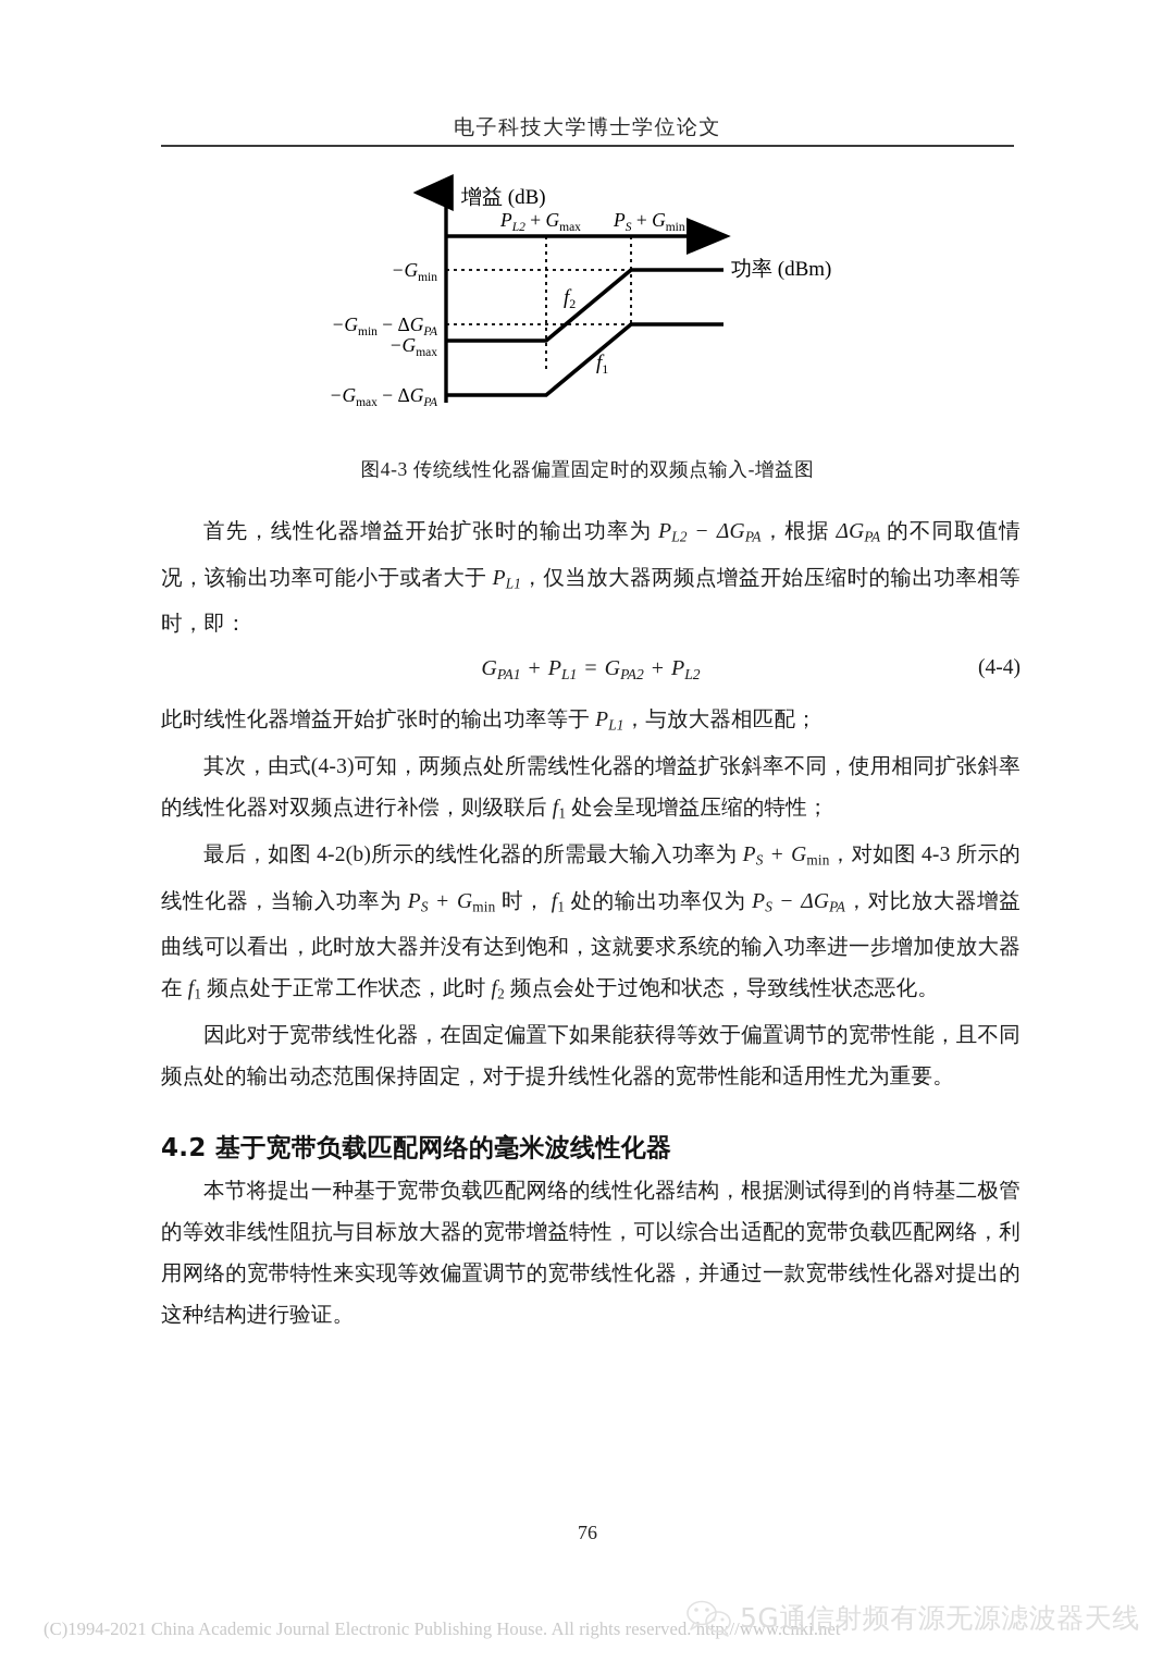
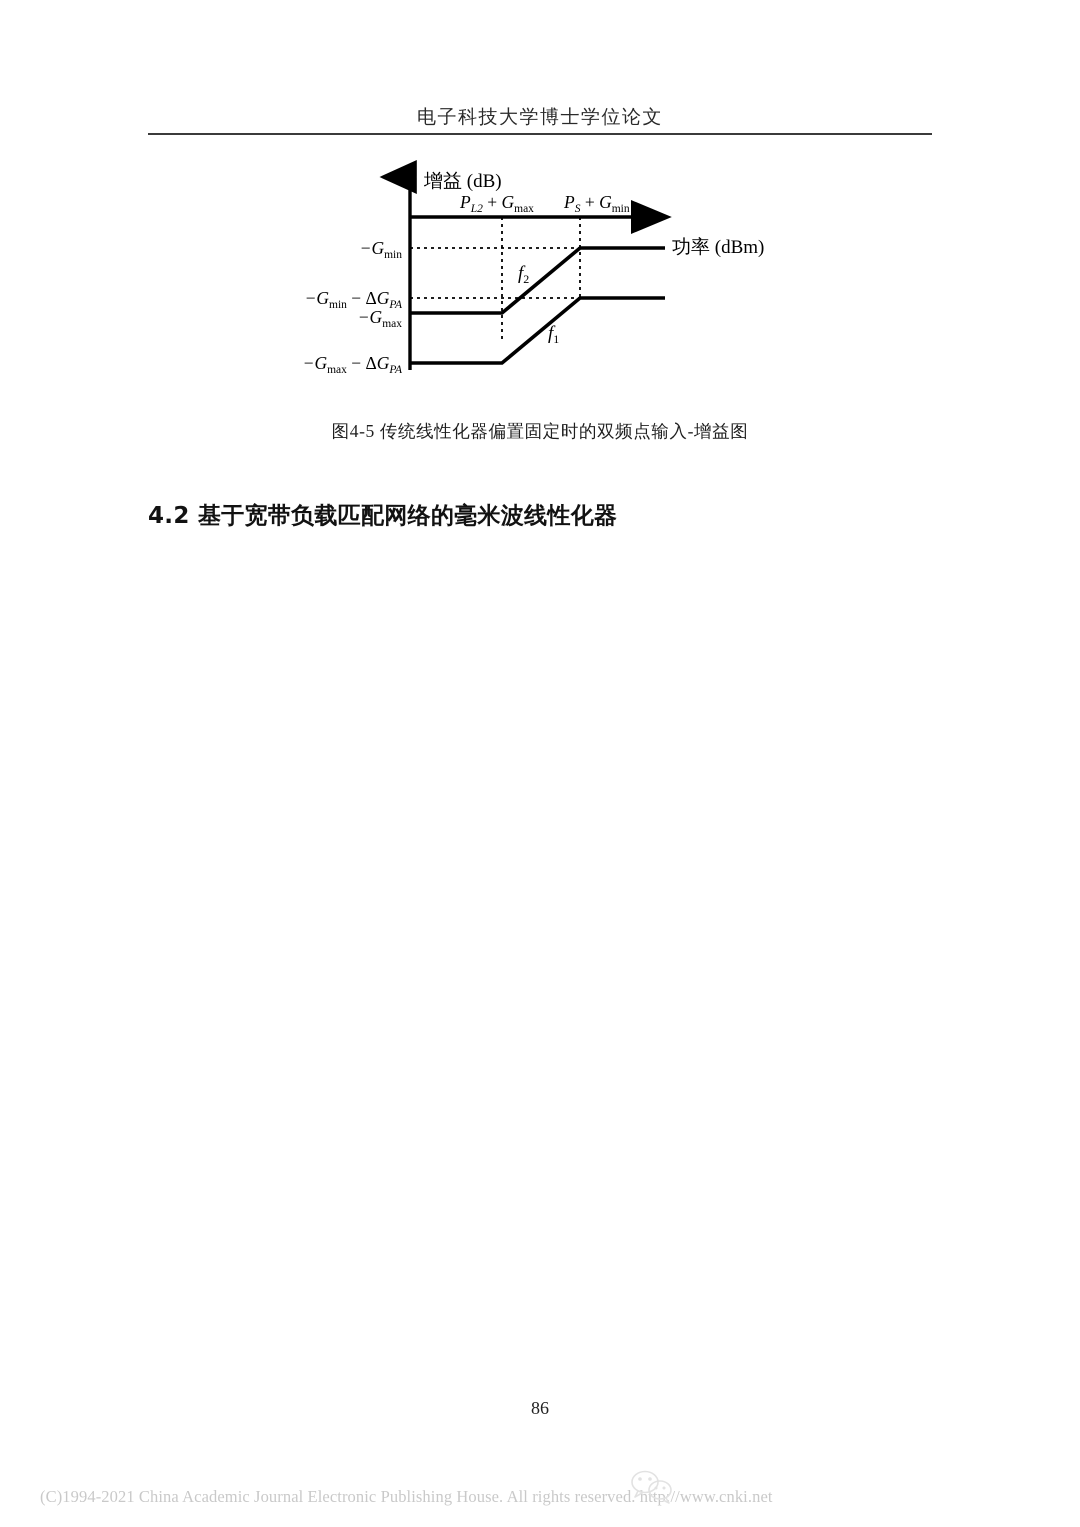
  电子科技大学博士学位论文
  增益 (dB)
  功率 (dBm)
  PL2 + Gmax
  PS + Gmin
  −Gmin
  −Gmin − ΔGPA
  −Gmax
  −Gmax − ΔGPA
  f2
  f1
- 图4-3 传统线性化器偏置固定时的双频点输入-增益图
+ 图4-5 传统线性化器偏置固定时的双频点输入-增益图
- 首先，线性化器增益开始扩张时的输出功率为 PL2 − ΔGPA，根据 ΔGPA 的不同取值情况，该输出功率可能小于或者大于 PL1，仅当放大器两频点增益开始压缩时的输出功率相等时，即：
- GPA1 + PL1 = GPA2 + PL2
- (4-4)
- 此时线性化器增益开始扩张时的输出功率等于 PL1，与放大器相匹配；
- 其次，由式(4-3)可知，两频点处所需线性化器的增益扩张斜率不同，使用相同扩张斜率的线性化器对双频点进行补偿，则级联后 f1 处会呈现增益压缩的特性；
- 最后，如图 4-2(b)所示的线性化器的所需最大输入功率为 PS + Gmin，对如图 4-3 所示的线性化器，当输入功率为 PS + Gmin 时， f1 处的输出功率仅为 PS − ΔGPA，对比放大器增益曲线可以看出，此时放大器并没有达到饱和，这就要求系统的输入功率进一步增加使放大器在 f1 频点处于正常工作状态，此时 f2 频点会处于过饱和状态，导致线性状态恶化。
- 因此对于宽带线性化器，在固定偏置下如果能获得等效于偏置调节的宽带性能，且不同频点处的输出动态范围保持固定，对于提升线性化器的宽带性能和适用性尤为重要。
  4.2 基于宽带负载匹配网络的毫米波线性化器
- 本节将提出一种基于宽带负载匹配网络的线性化器结构，根据测试得到的肖特基二极管的等效非线性阻抗与目标放大器的宽带增益特性，可以综合出适配的宽带负载匹配网络，利用网络的宽带特性来实现等效偏置调节的宽带线性化器，并通过一款宽带线性化器对提出的这种结构进行验证。
- 76
+ 86
  (C)1994-2021 China Academic Journal Electronic Publishing House. All rights reserved. http//www.cnki.net
- 5G通信射频有源无源滤波器天线
